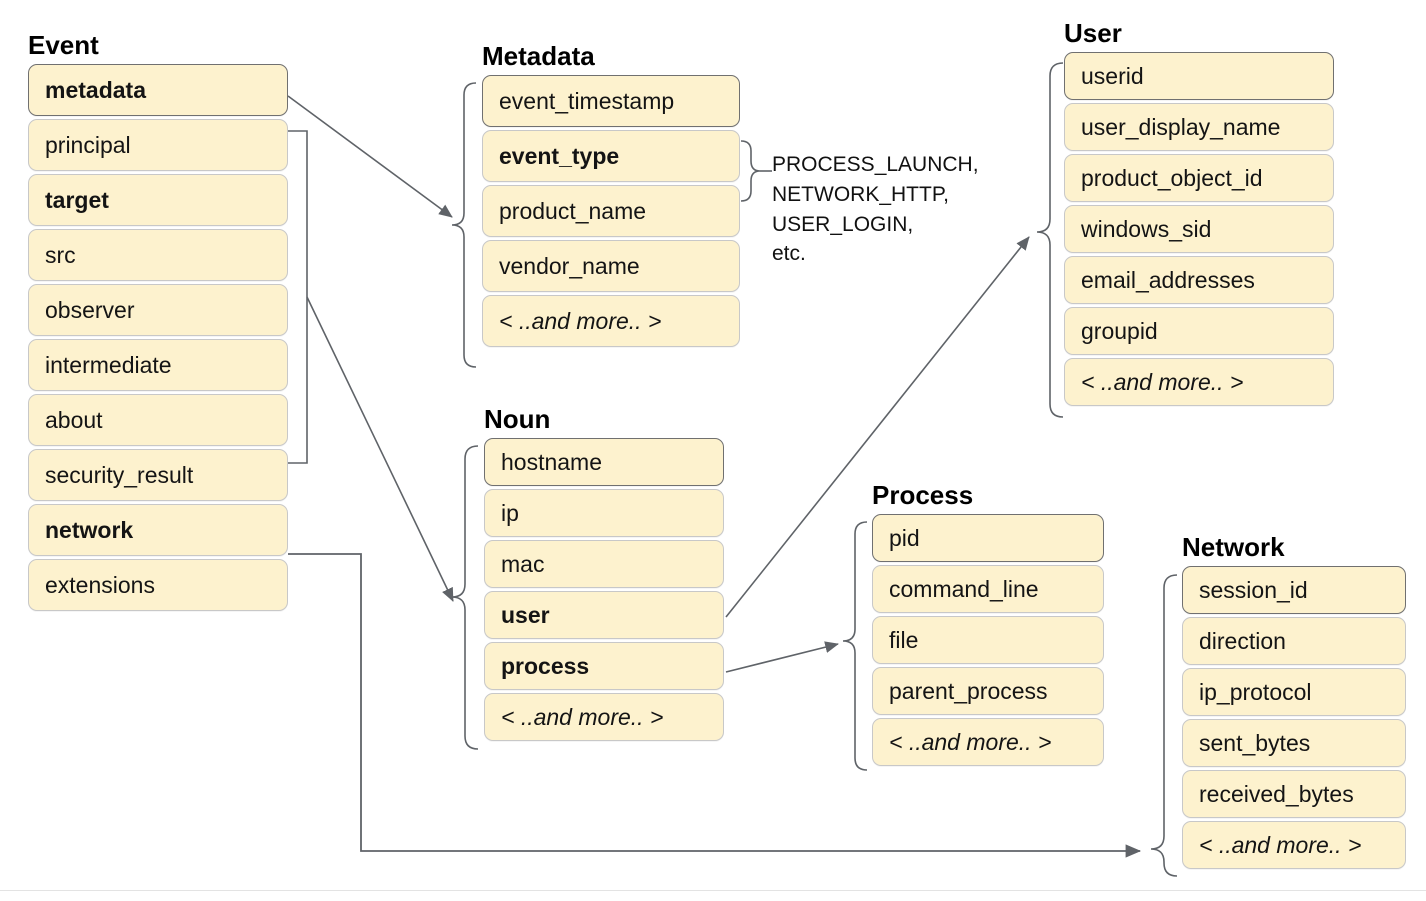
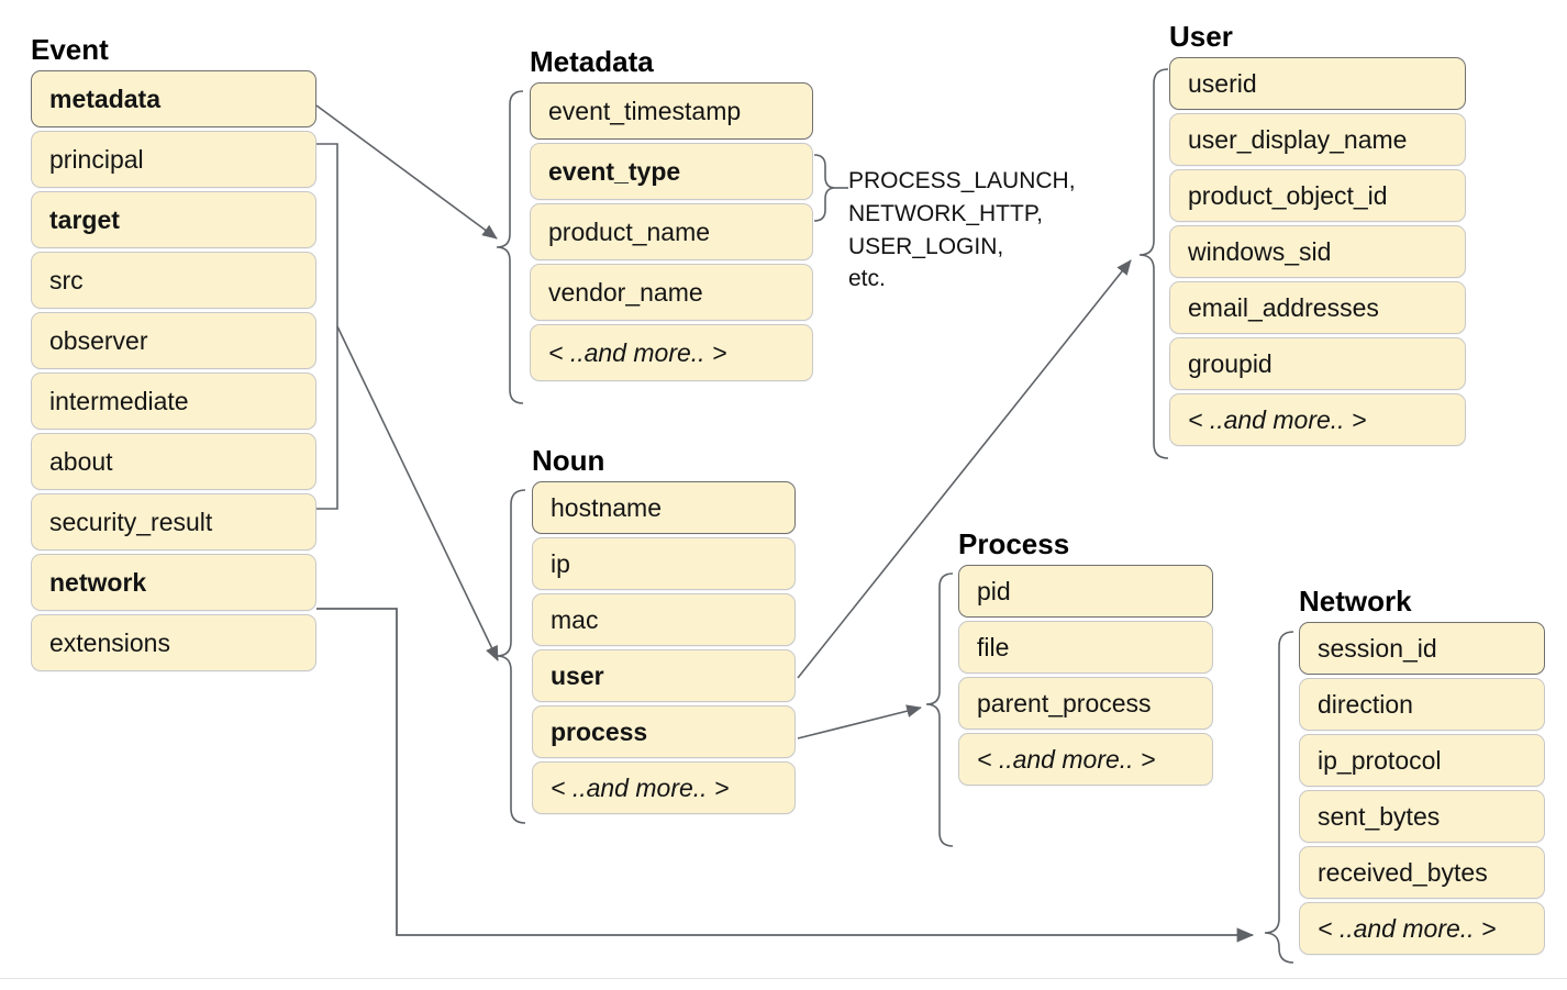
  Event
  metadata
  principal
  target
  src
  observer
  intermediate
  about
  security_result
  network
  extensions
  Metadata
  event_timestamp
  event_type
  product_name
  vendor_name
  < ..and more.. >
  PROCESS_LAUNCH,
  NETWORK_HTTP,
  USER_LOGIN,
  etc.
  User
  userid
  user_display_name
  product_object_id
  windows_sid
  email_addresses
  groupid
  < ..and more.. >
  Noun
  hostname
  ip
  mac
  user
  process
  < ..and more.. >
  Process
  pid
- command_line
  file
  parent_process
  < ..and more.. >
  Network
  session_id
  direction
  ip_protocol
  sent_bytes
  received_bytes
  < ..and more.. >
